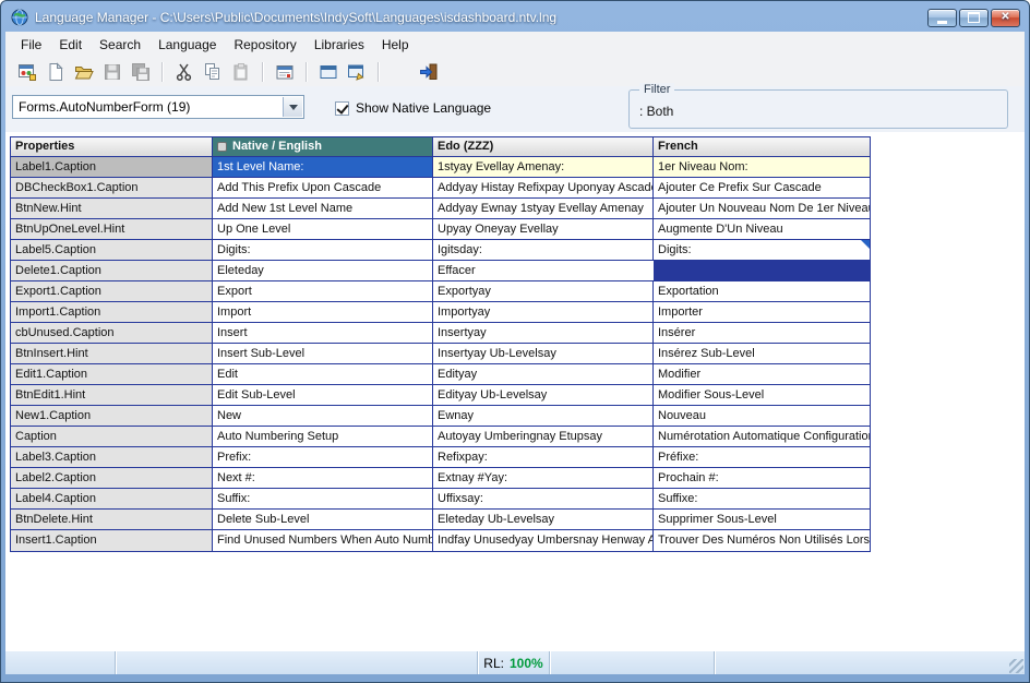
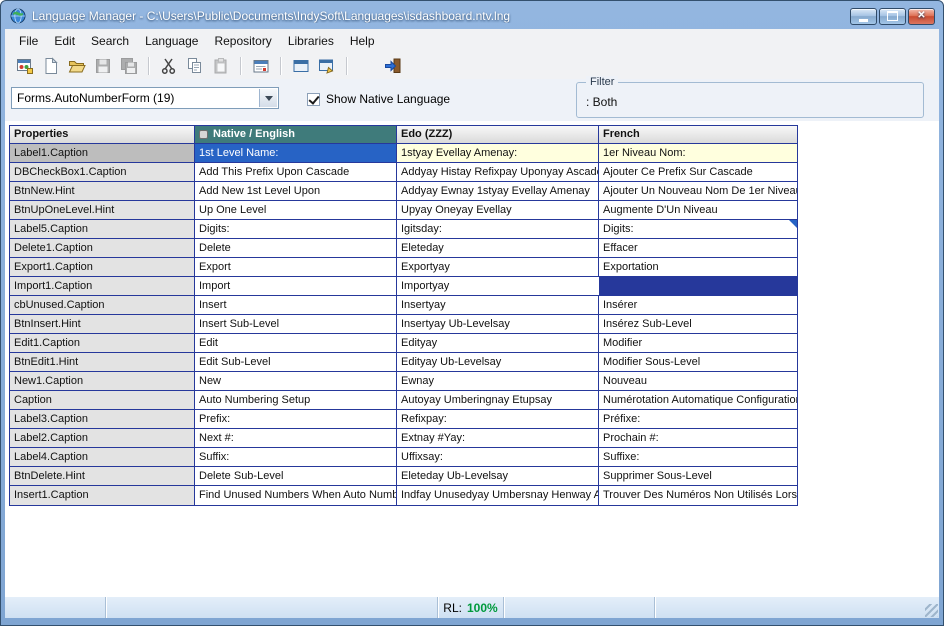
  Language Manager - C:\Users\Public\Documents\IndySoft\Languages\isdashboard.ntv.lng
  File
  Edit
  Search
  Language
  Repository
  Libraries
  Help
  Forms.AutoNumberForm (19)
  Show Native Language
  Filter
  : Both
  Properties
  Native / English
  Edo (ZZZ)
  French
  Label1.Caption
  1st Level Name:
  1styay Evellay Amenay:
  1er Niveau Nom:
  DBCheckBox1.Caption
  Add This Prefix Upon Cascade
  Addyay Histay Refixpay Uponyay Ascad
  Ajouter Ce Prefix Sur Cascade
  BtnNew.Hint
- Add New 1st Level Name
+ Add New 1st Level Upon
  Addyay Ewnay 1styay Evellay Amenay
  Ajouter Un Nouveau Nom De 1er Nivea
  BtnUpOneLevel.Hint
  Up One Level
  Upyay Oneyay Evellay
  Augmente D'Un Niveau
  Label5.Caption
  Digits:
  Igitsday:
  Digits:
  Delete1.Caption
+ Delete
  Eleteday
  Effacer
  Export1.Caption
  Export
  Exportyay
  Exportation
  Import1.Caption
  Import
  Importyay
- Importer
  cbUnused.Caption
  Insert
  Insertyay
  Insérer
  BtnInsert.Hint
  Insert Sub-Level
  Insertyay Ub-Levelsay
  Insérez Sub-Level
  Edit1.Caption
  Edit
  Edityay
  Modifier
  BtnEdit1.Hint
  Edit Sub-Level
  Edityay Ub-Levelsay
  Modifier Sous-Level
  New1.Caption
  New
  Ewnay
  Nouveau
  Caption
  Auto Numbering Setup
  Autoyay Umberingnay Etupsay
  Numérotation Automatique Configuratio
  Label3.Caption
  Prefix:
  Refixpay:
  Préfixe:
  Label2.Caption
  Next #:
  Extnay #Yay:
  Prochain #:
  Label4.Caption
  Suffix:
  Uffixsay:
  Suffixe:
  BtnDelete.Hint
  Delete Sub-Level
  Eleteday Ub-Levelsay
  Supprimer Sous-Level
  Insert1.Caption
  Find Unused Numbers When Auto Numb
  Indfay Unusedyay Umbersnay Henway A
  Trouver Des Numéros Non Utilisés Lors
  RL:
  100%
